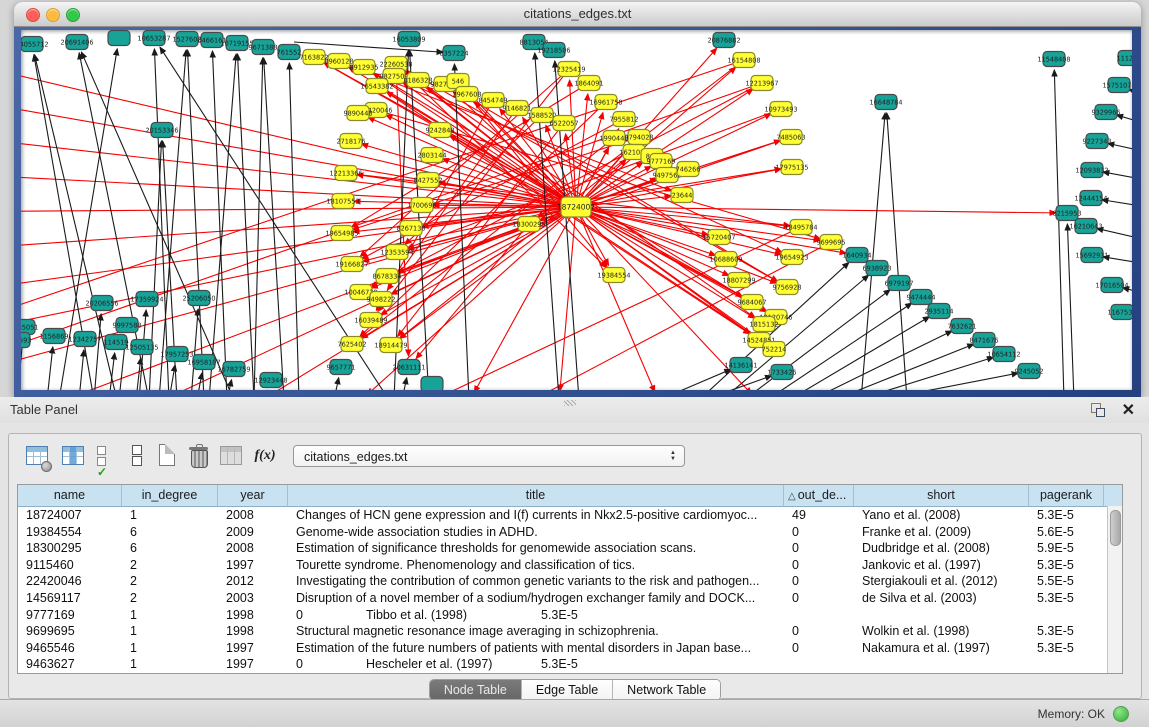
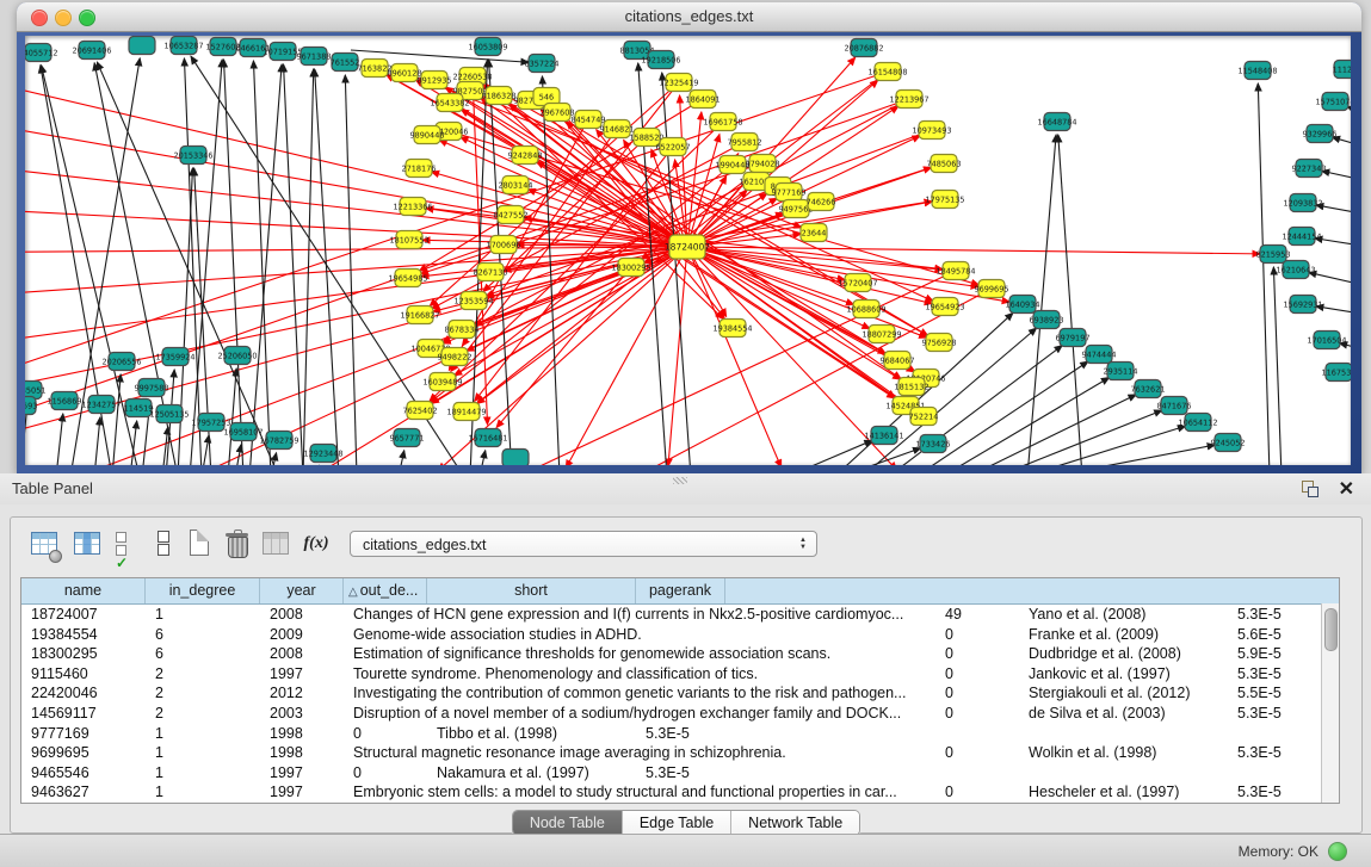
  citations_edges.txt
  18724007
  7163822
  8960128
  8912935
  22260538
  982750
  16543382
  8186328
  546
  2967608
  8454749
  9146821
  1588520
  6522057
  1864091
  12325419
  420046
  9890448
  2718176
  9242848
  2803144
  12213366
  18107553
  8427552
  1700696
  18300295
  19654985
  8267130
  12353594
  19166827
  8678334
  100467
  9498222
  16039489
  7625402
  18914479
  16961758
  7955812
  9794028
  1990448
  16210
  9777169
  949756
  746266
  23644
  16154808
  12213967
  10973493
  7485063
  17975135
  18495784
  9699695
  19654923
  9756928
  18807299
  10688609
  15720407
  9684067
  1815132
  14524851
  752214
  19384554
  4055712
  20691406
  10653287
  1527602
  6466161
  1071915
  9671388
  761552
  16053809
  8357224
  881305
  19218506
  20876882
  16648784
  11548408
  1575107
  9329966
  9227343
  12093832
  12444154
  8215953
  16210643
  15692931
  17016504
  116753
  1640934
  6938923
  6979197
  9474444
  2935114
  7632621
  8471676
  10654112
  9245052
  14136141
  1733426
  20153346
  20206556
  17359924
  9997588
  1156869
  12342757
  114519
  12505135
  17957253
  16958107
  16782759
  12923448
  25206050
  9657771
- 20631111
+ 15716481
  Table Panel
  ✕
  ✓
  f(x)
  citations_edges.txt
  name
  in_degree
  year
- title
  △ out_de...
  short
  pagerank
  18724007
  1
  2008
  Changes of HCN gene expression and I(f) currents in Nkx2.5-positive cardiomyoc...
  49
  Yano et al. (2008)
  5.3E-5
  19384554
  6
  2009
  Genome-wide association studies in ADHD.
  0
  Franke et al. (2009)
  5.6E-5
  18300295
  6
  2008
  Estimation of significance thresholds for genomewide association scans.
  0
  Dudbridge et al. (2008)
  5.9E-5
  9115460
  2
  1997
  Tourette syndrome. Phenomenology and classification of tics.
  0
  Jankovic et al. (1997)
  5.3E-5
  22420046
  2
  2012
  Investigating the contribution of common genetic variants to the risk and pathogen...
  0
  Stergiakouli et al. (2012)
  5.5E-5
  14569117
  2
  2003
  Disruption of a novel member of a sodium/hydrogen exchanger family and DOCK...
  0
  de Silva et al. (2003)
  5.3E-5
  9777169
  1
  1998
  0
  Tibbo et al. (1998)
  5.3E-5
  9699695
  1
  1998
  Structural magnetic resonance image averaging in schizophrenia.
  0
  Wolkin et al. (1998)
  5.3E-5
  9465546
  1
  1997
- Estimation of the future numbers of patients with mental disorders in Japan base...
  0
  Nakamura et al. (1997)
  5.3E-5
  9463627
  1
  1997
+ Embryonic stem cells: a model to study structural and functional properties in car...
  0
  Hescheler et al. (1997)
  5.3E-5
  Node Table
  Edge Table
  Network Table
  Memory: OK
